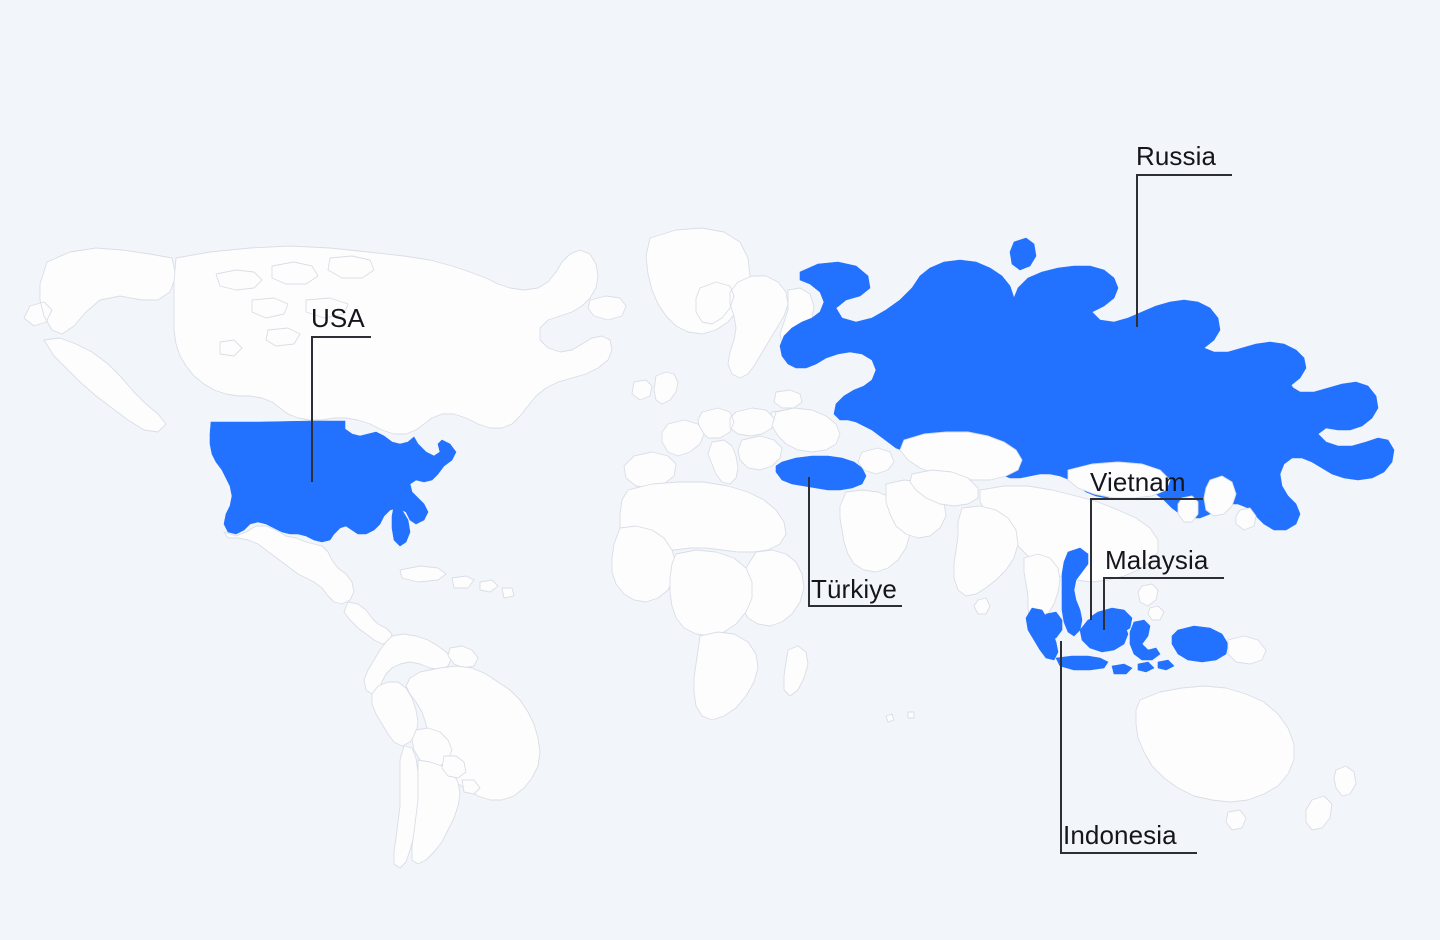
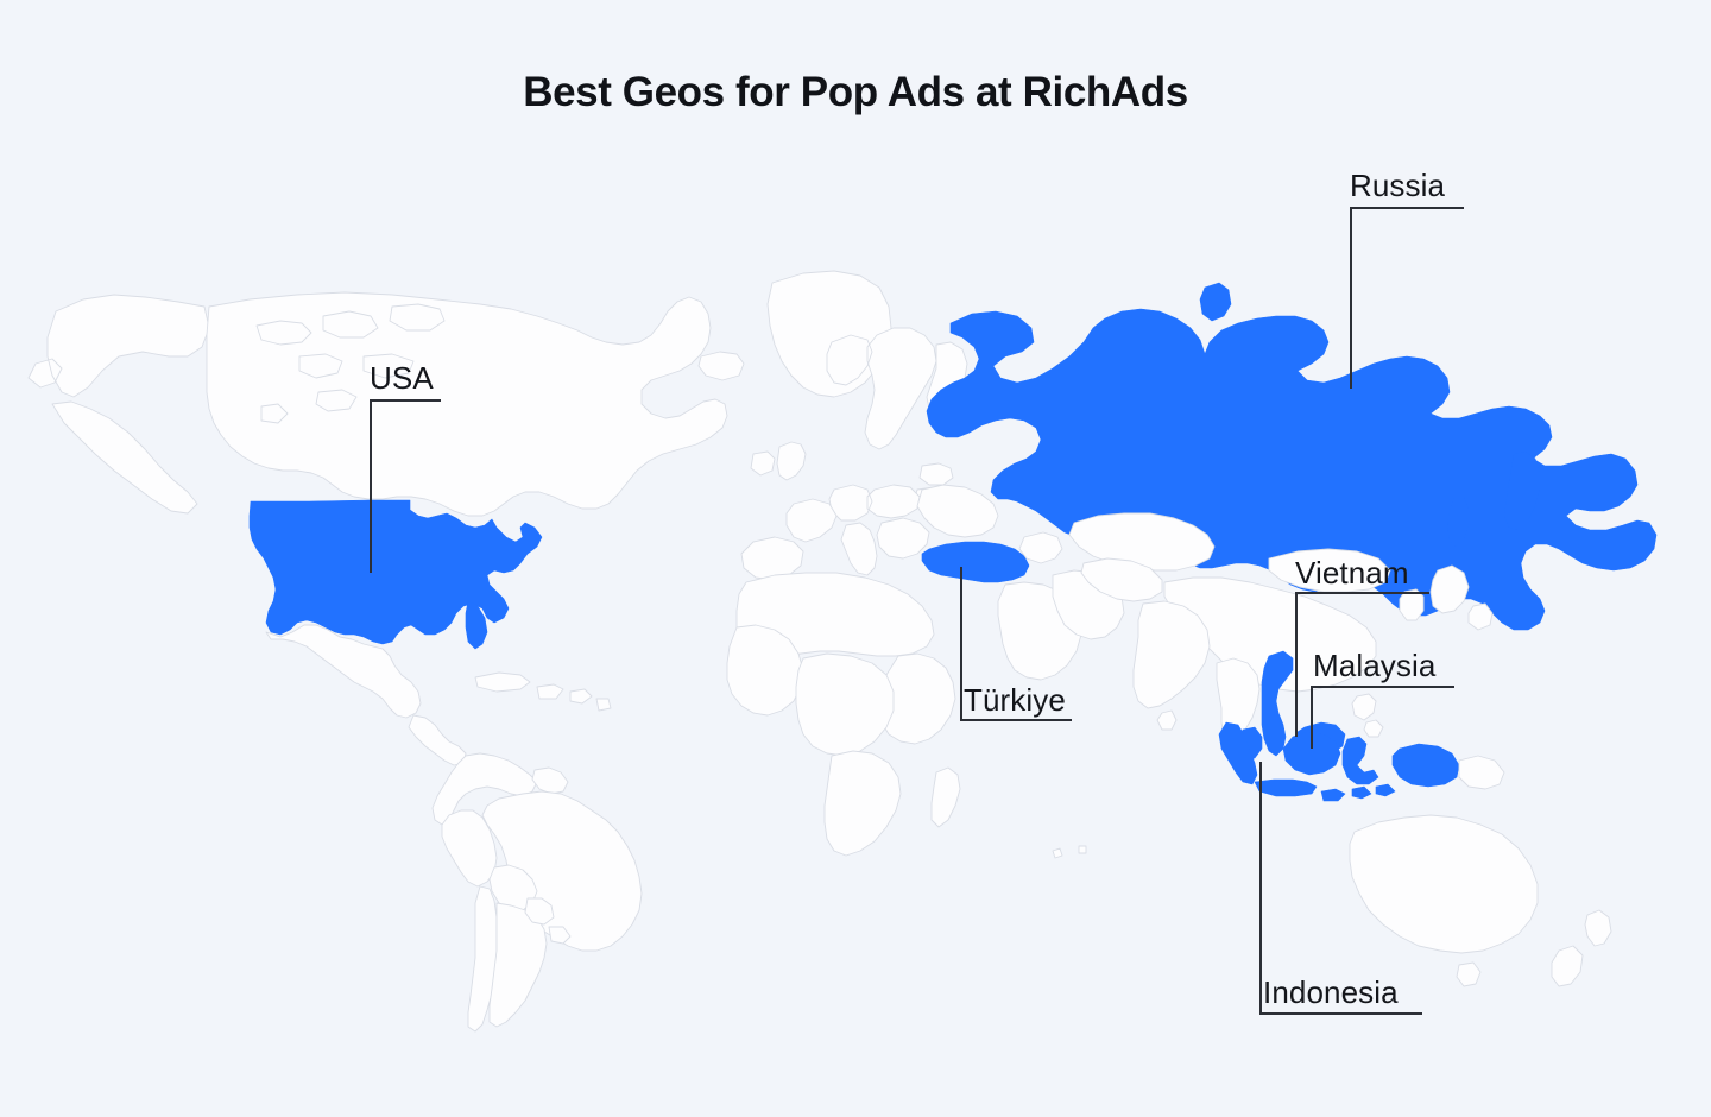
+ Best Geos for Pop Ads at RichAds
  USA
  Russia
  Türkiye
  Vietnam
  Malaysia
  Indonesia
